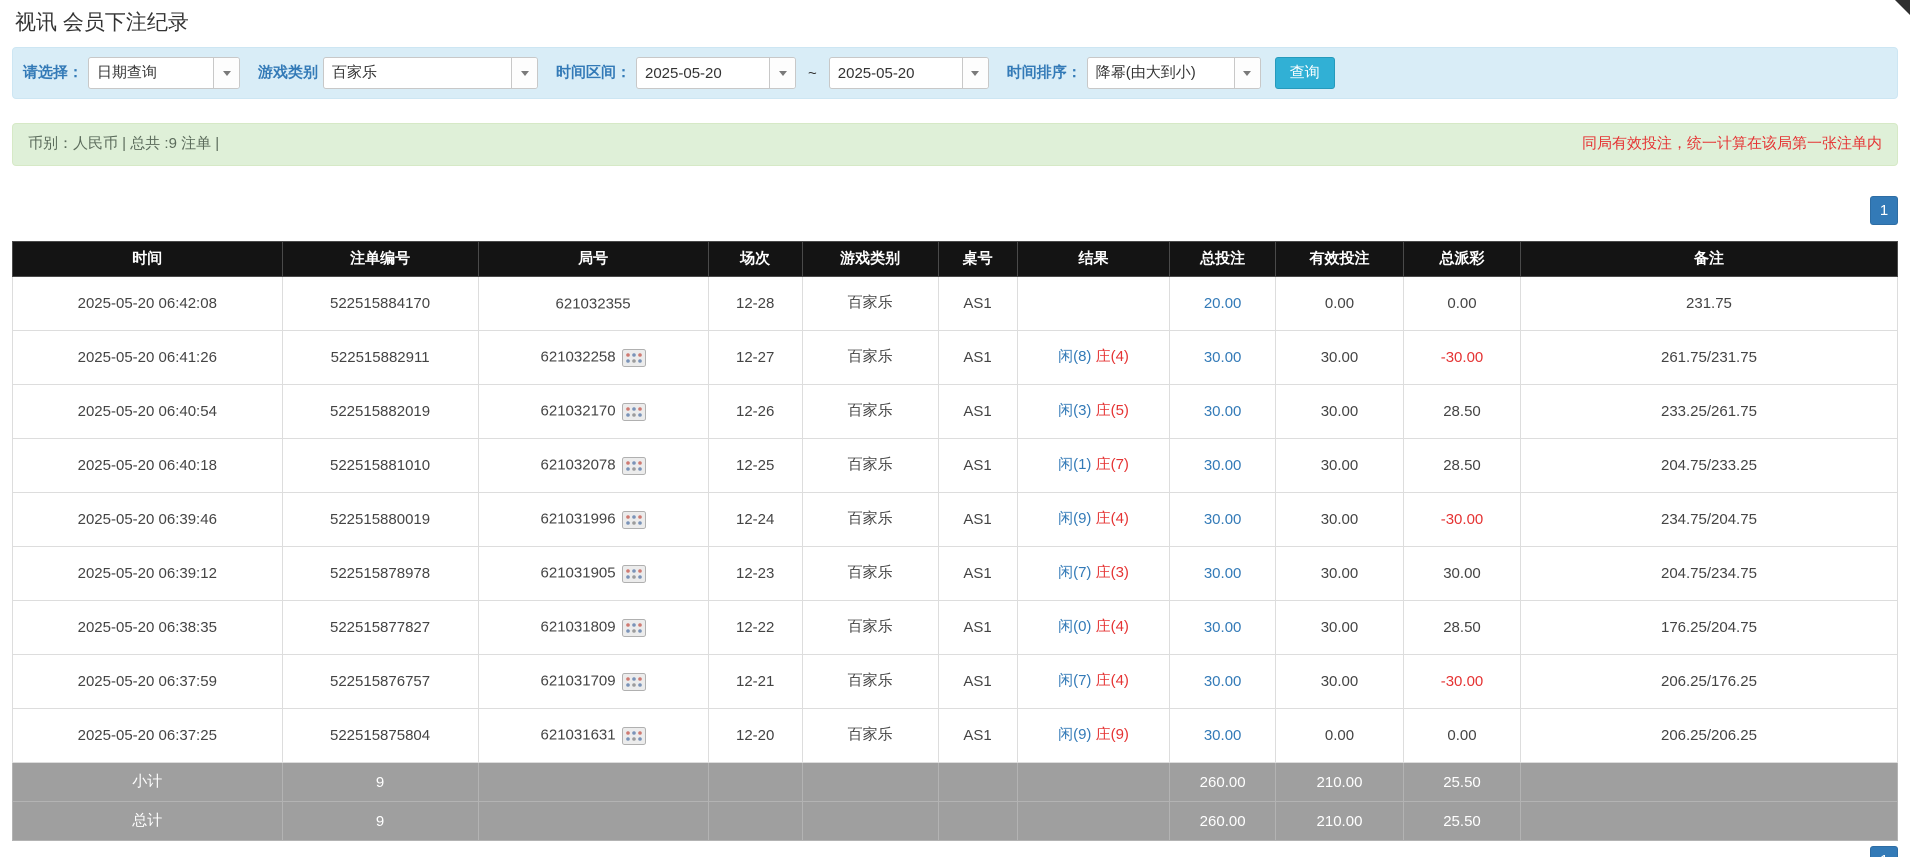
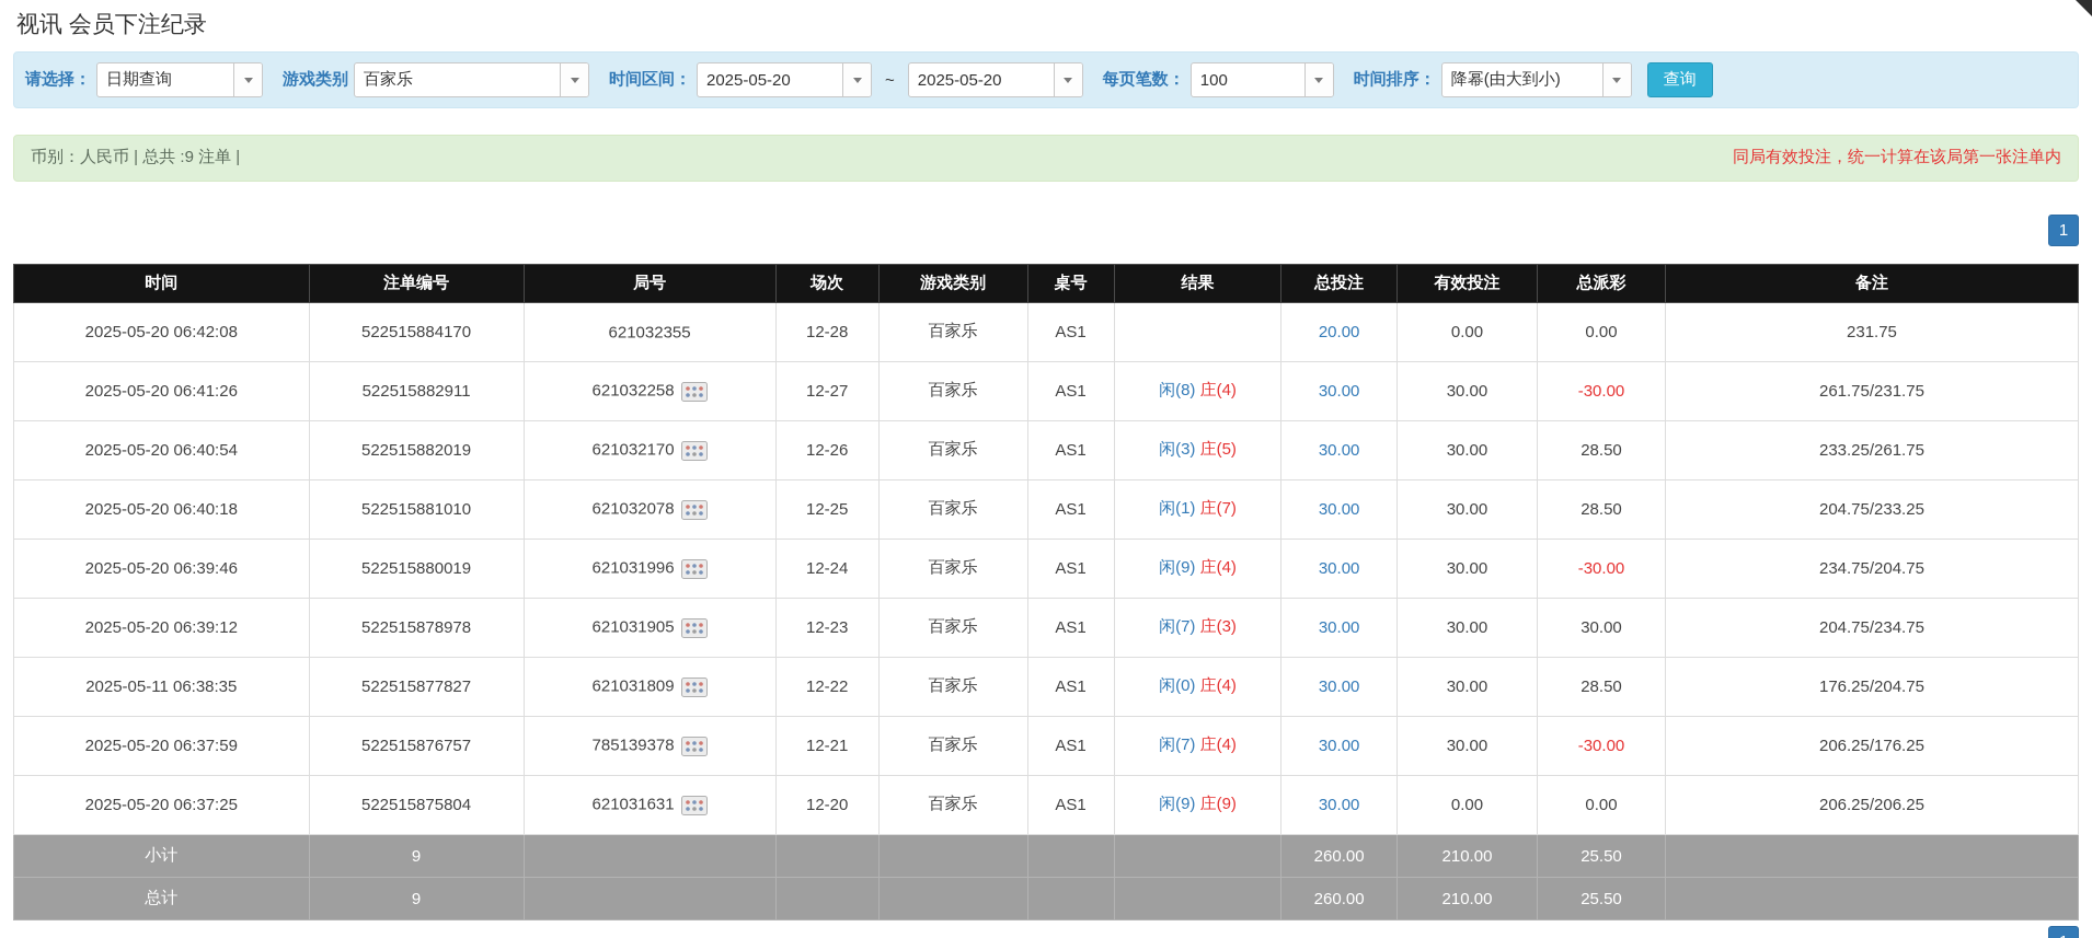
  视讯 会员下注纪录
  请选择：
  日期查询
  游戏类别
  百家乐
  时间区间：
  2025-05-20
  ~
  2025-05-20
+ 每页笔数：
+ 100
  时间排序：
  降幂(由大到小)
  查询
  币别：人民币 | 总共 :9 注单 |
  同局有效投注，统一计算在该局第一张注单内
  1
  时间	注单编号	局号	场次	游戏类别	桌号	结果	总投注	有效投注	总派彩	备注
  2025-05-20 06:42:08	522515884170	621032355	12-28	百家乐	AS1		20.00	0.00	0.00	231.75
  2025-05-20 06:41:26	522515882911	621032258	12-27	百家乐	AS1	闲(8) 庄(4)	30.00	30.00	-30.00	261.75/231.75
  2025-05-20 06:40:54	522515882019	621032170	12-26	百家乐	AS1	闲(3) 庄(5)	30.00	30.00	28.50	233.25/261.75
  2025-05-20 06:40:18	522515881010	621032078	12-25	百家乐	AS1	闲(1) 庄(7)	30.00	30.00	28.50	204.75/233.25
  2025-05-20 06:39:46	522515880019	621031996	12-24	百家乐	AS1	闲(9) 庄(4)	30.00	30.00	-30.00	234.75/204.75
  2025-05-20 06:39:12	522515878978	621031905	12-23	百家乐	AS1	闲(7) 庄(3)	30.00	30.00	30.00	204.75/234.75
- 2025-05-20 06:38:35	522515877827	621031809	12-22	百家乐	AS1	闲(0) 庄(4)	30.00	30.00	28.50	176.25/204.75
+ 2025-05-11 06:38:35	522515877827	621031809	12-22	百家乐	AS1	闲(0) 庄(4)	30.00	30.00	28.50	176.25/204.75
- 2025-05-20 06:37:59	522515876757	621031709	12-21	百家乐	AS1	闲(7) 庄(4)	30.00	30.00	-30.00	206.25/176.25
+ 2025-05-20 06:37:59	522515876757	785139378	12-21	百家乐	AS1	闲(7) 庄(4)	30.00	30.00	-30.00	206.25/176.25
  2025-05-20 06:37:25	522515875804	621031631	12-20	百家乐	AS1	闲(9) 庄(9)	30.00	0.00	0.00	206.25/206.25
  小计	9						260.00	210.00	25.50
  总计	9						260.00	210.00	25.50
